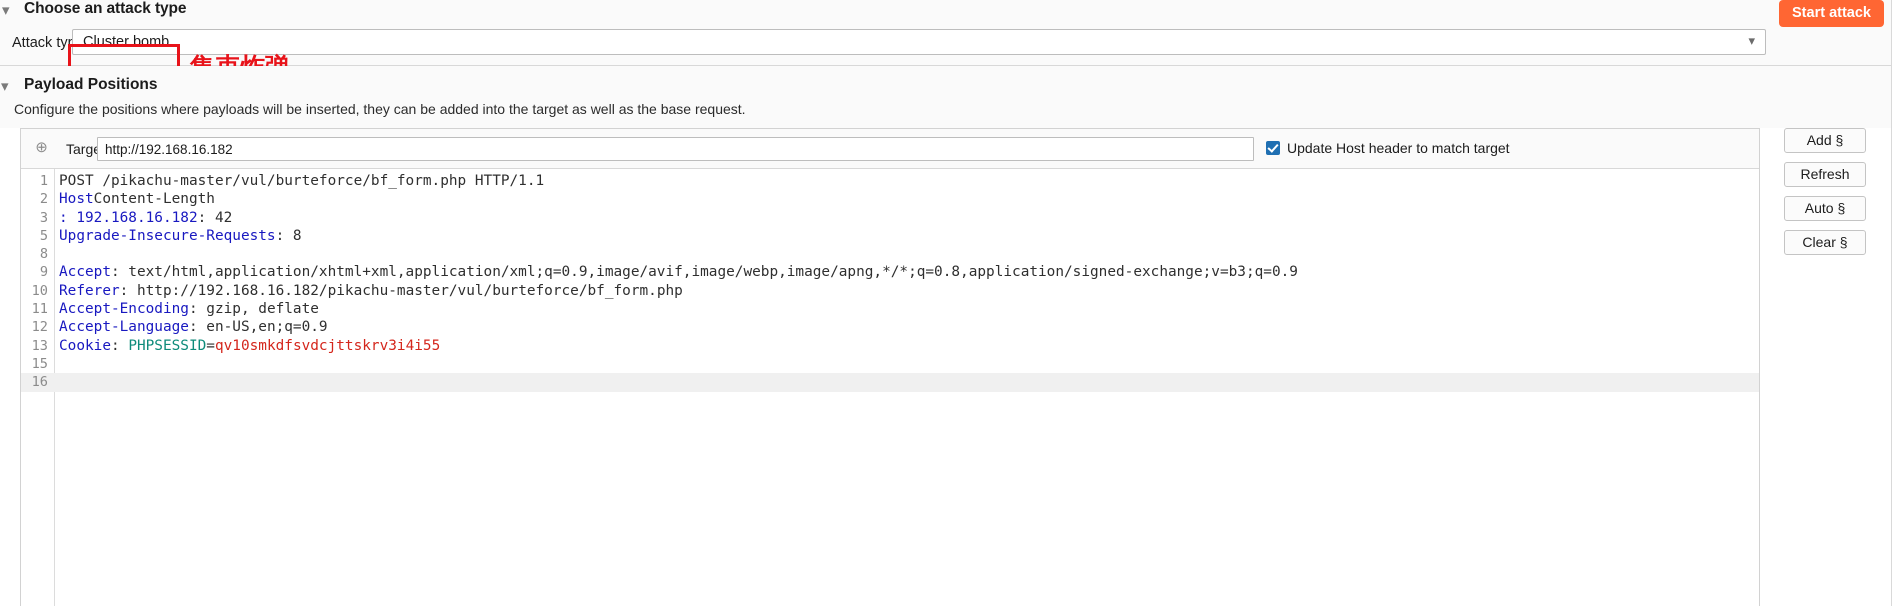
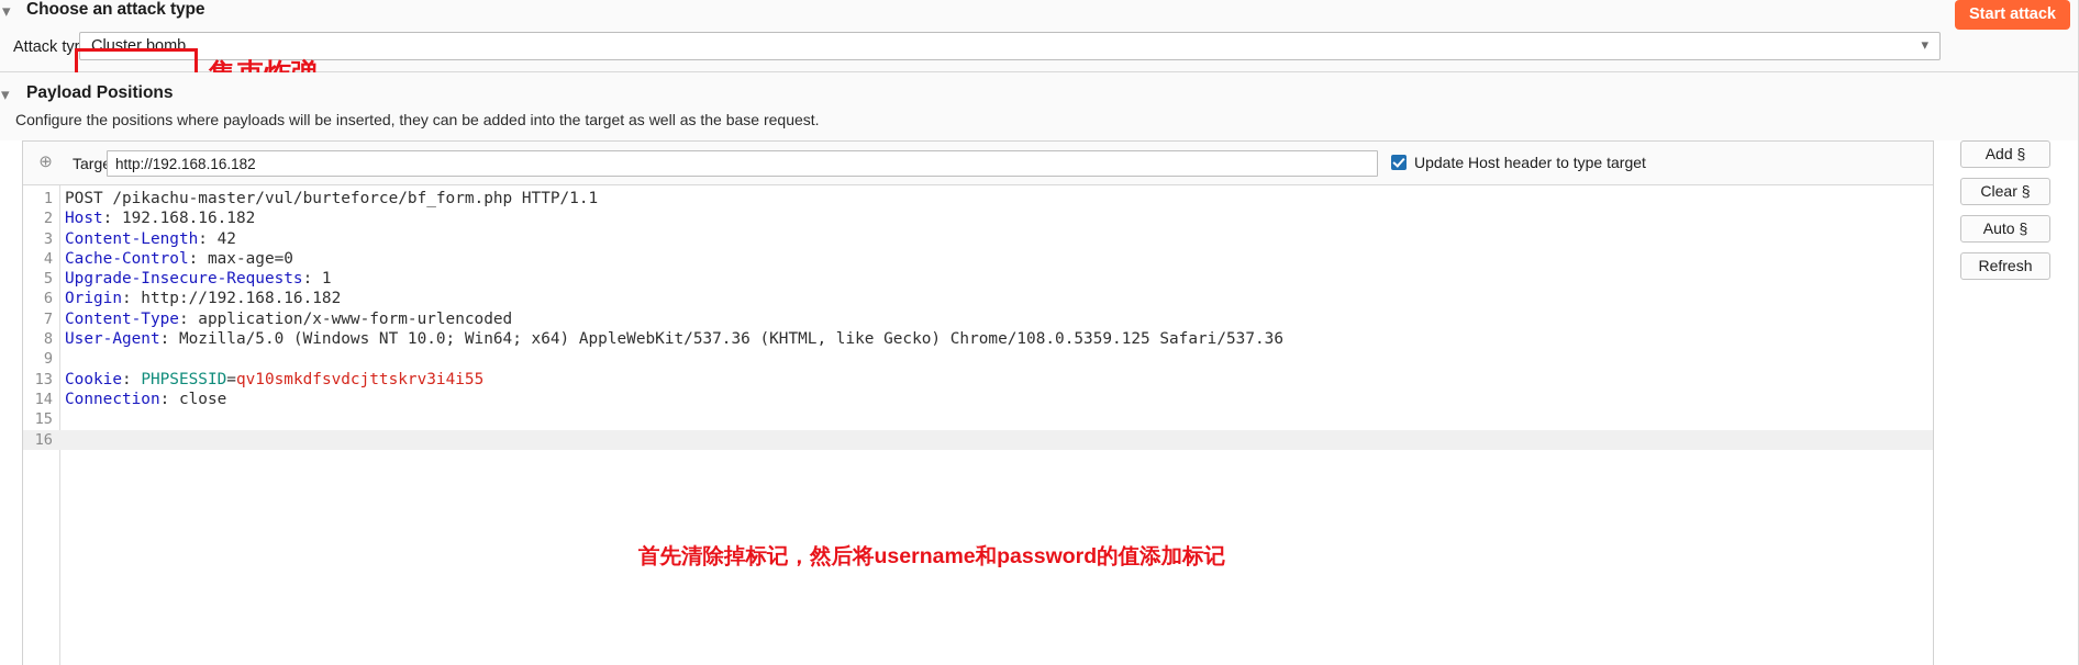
  ▾
  Choose an attack type
  Attack ty
  Cluster bomb
  ▾
  Start attack
  ▾
  Payload Positions
  Configure the positions where payloads will be inserted, they can be added into the target as well as the base request.
  ⊕
  http://192.168.16.182
- Update Host header to match target
+ Update Host header to type target
  1
  POST /pikachu-master/vul/burteforce/bf_form.php HTTP/1.1
  2
- HostContent-Length
+ Host: 192.168.16.182
  3
- : 192.168.16.182: 42
+ Content-Length: 42
+ 4
+ Cache-Control: max-age=0
  5
- Upgrade-Insecure-Requests: 8
+ Upgrade-Insecure-Requests: 1
+ 6
+ Origin: http://192.168.16.182
+ 7
+ Content-Type: application/x-www-form-urlencoded
  8
+ User-Agent: Mozilla/5.0 (Windows NT 10.0; Win64; x64) AppleWebKit/537.36 (KHTML, like Gecko) Chrome/108.0.5359.125 Safari/537.36
  9
- Accept: text/html,application/xhtml+xml,application/xml;q=0.9,image/avif,image/webp,image/apng,*/*;q=0.8,application/signed-exchange;v=b3;q=0.9
- 10
- Referer: http://192.168.16.182/pikachu-master/vul/burteforce/bf_form.php
- 11
- Accept-Encoding: gzip, deflate
- 12
- Accept-Language: en-US,en;q=0.9
  13
  Cookie: PHPSESSID=qv10smkdfsvdcjttskrv3i4i55
+ 14
+ Connection: close
  15
  16
+ 首先清除掉标记，然后将username和password的值添加标记
  Add §
- Refresh
+ Clear §
  Auto §
- Clear §
+ Refresh
